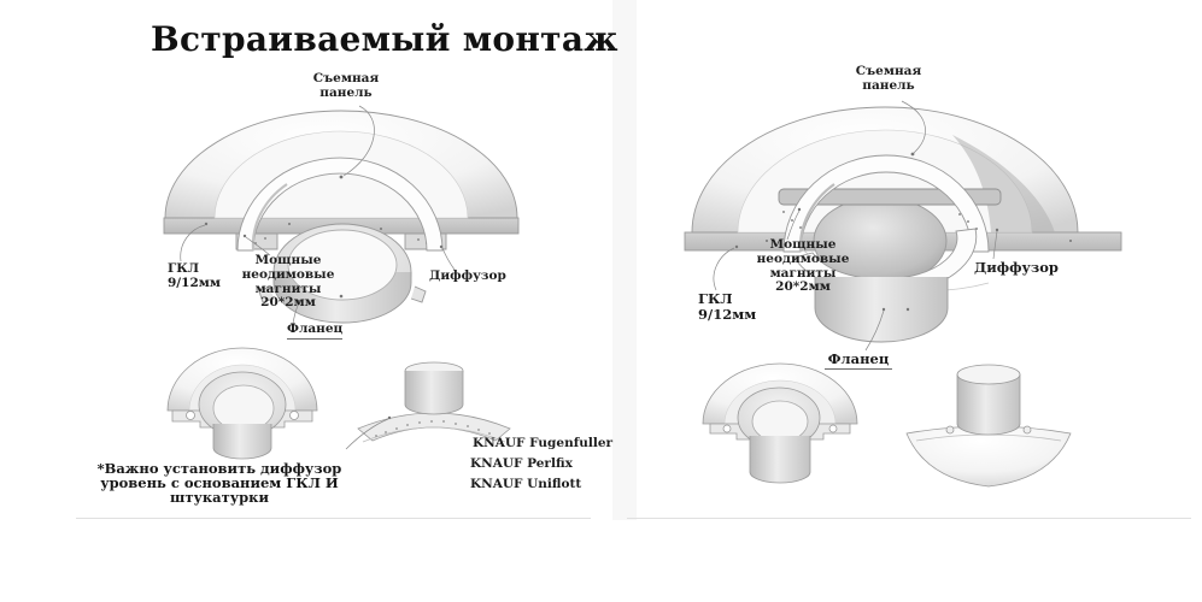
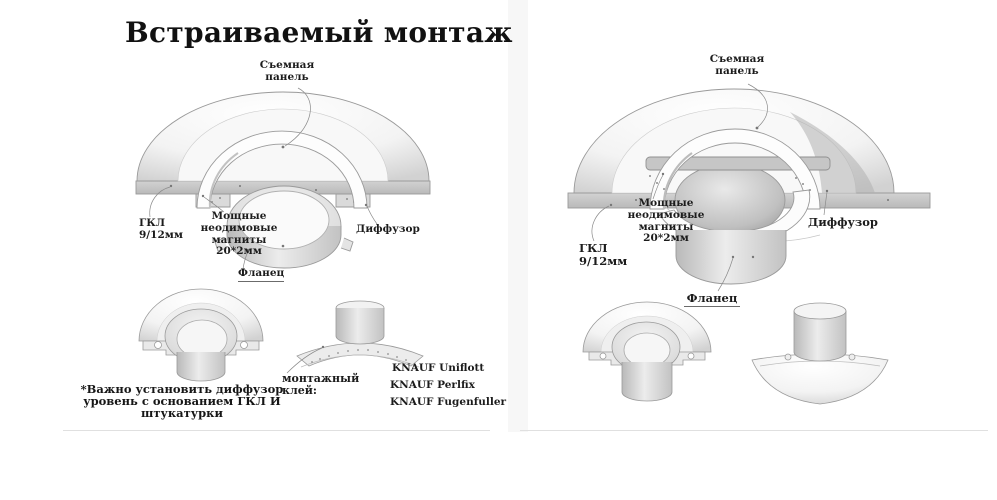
  Встраиваемый монтаж
  Съемная
  панель
  ГКЛ
  9/12мм
  Мощные
  неодимовые
  магниты 20*2мм
  Диффузор
  Фланец
+ монтажный клей:
- KNAUF Fugenfuller
+ KNAUF Uniflott
  KNAUF Perlfix
- KNAUF Uniflott
+ KNAUF Fugenfuller
  *Важно установить диффузор
  уровень с основанием ГКЛ И штукатурки
  Съемная
  панель
  ГКЛ
  9/12мм
  Мощные
  неодимовые
  магниты 20*2мм
  Диффузор
  Фланец
